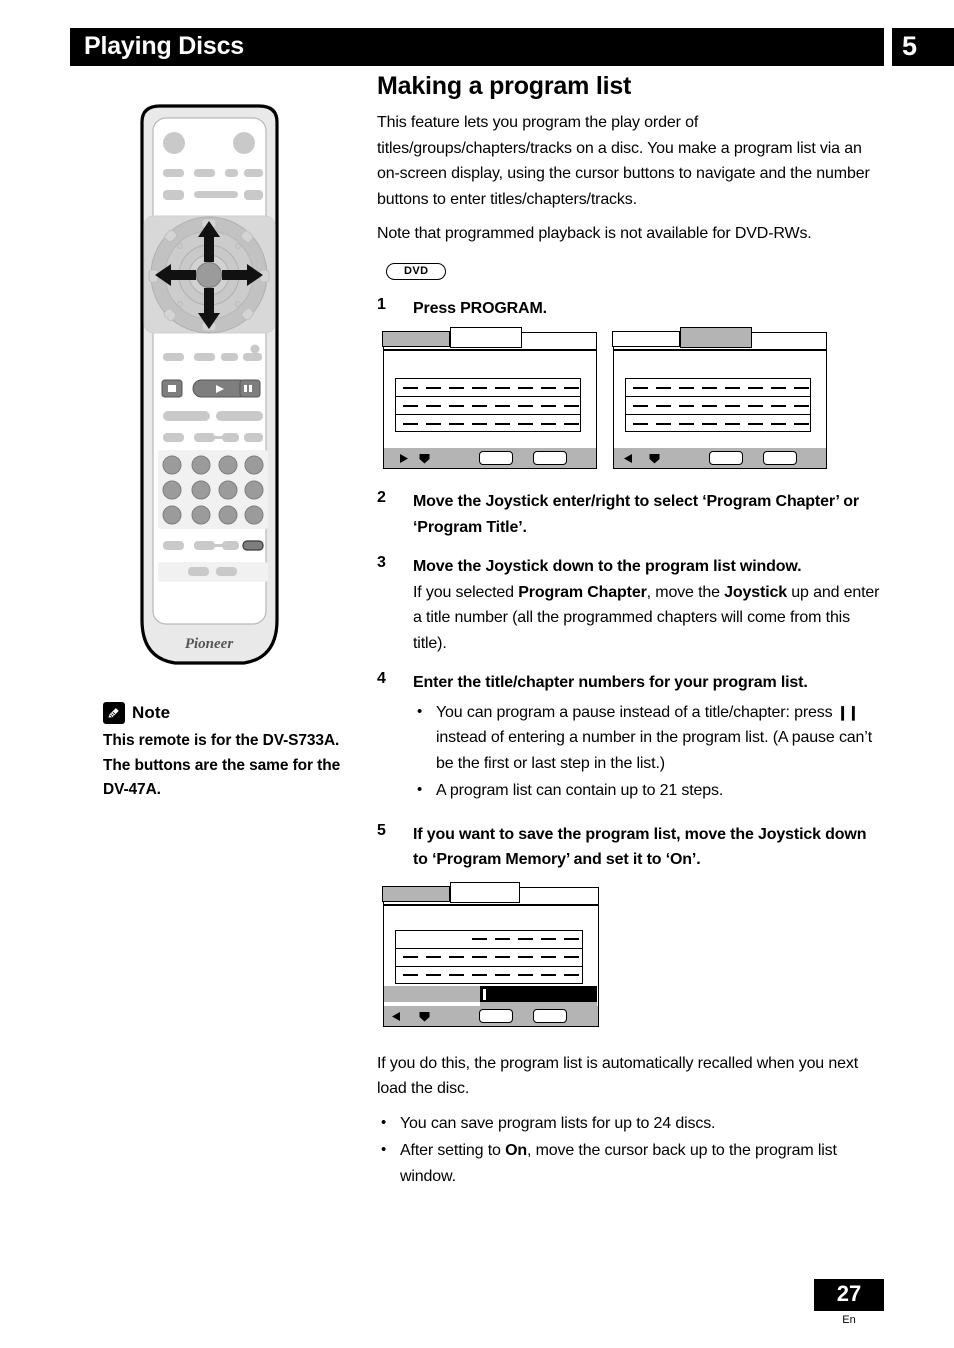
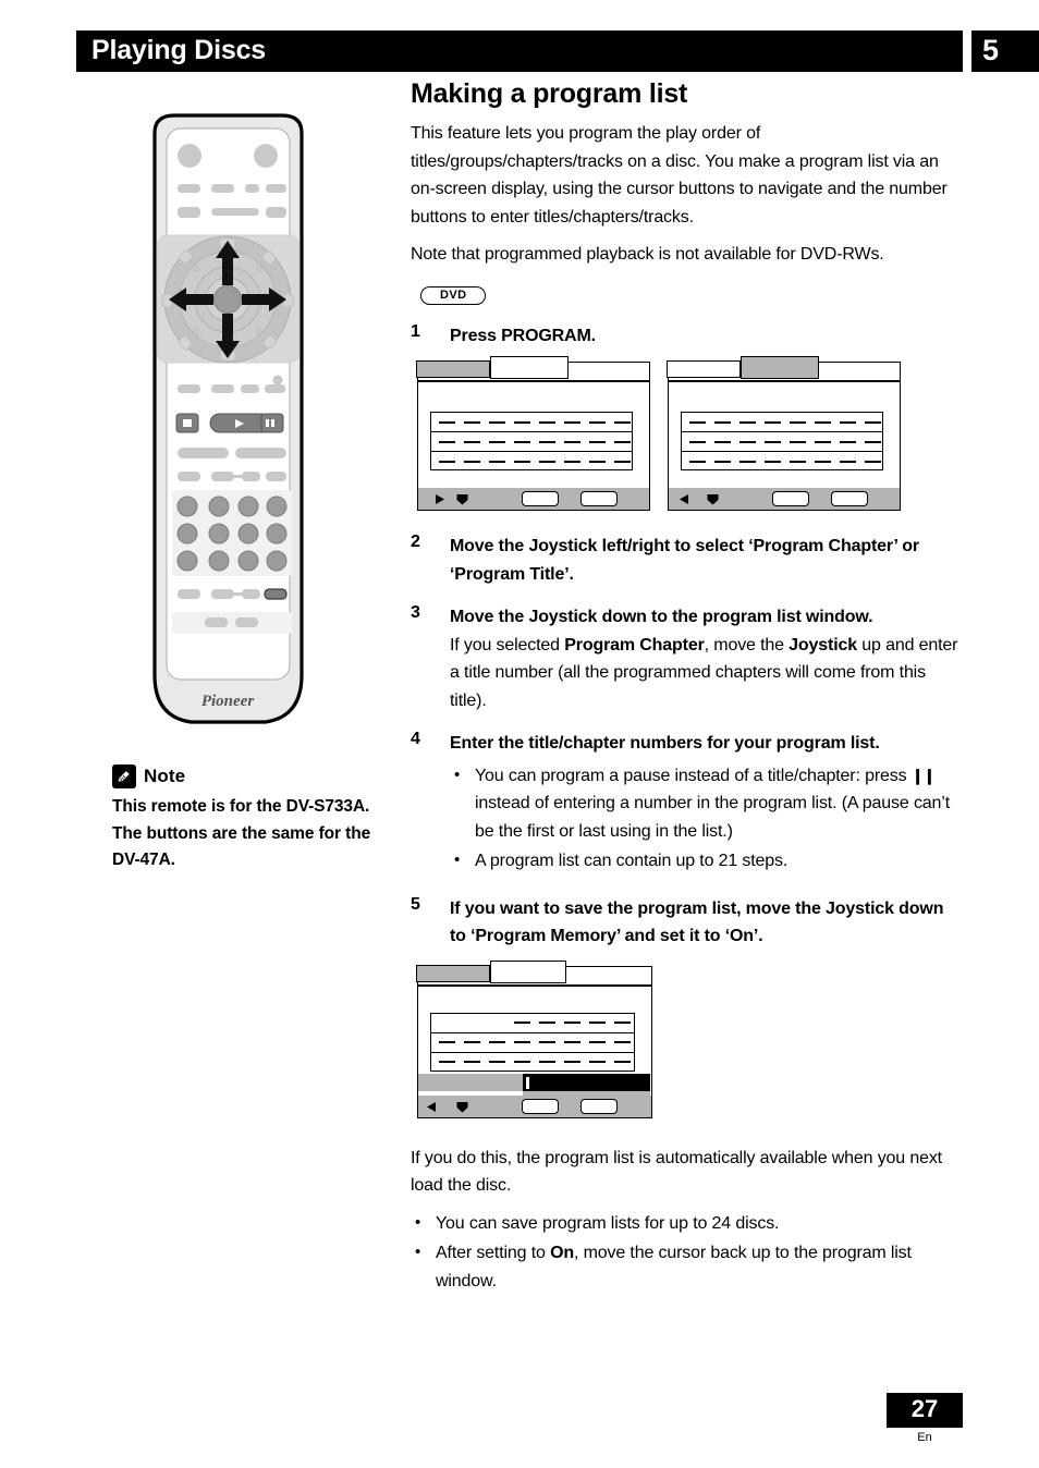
  Playing Discs
  5
  Pioneer
  Note
  This remote is for the DV-S733A. The buttons are the same for the DV-47A.
  Making a program list
  This feature lets you program the play order of titles/groups/chapters/tracks on a disc. You make a program list via an on-screen display, using the cursor buttons to navigate and the number buttons to enter titles/chapters/tracks.
  Note that programmed playback is not available for DVD-RWs.
  DVD
  1
  Press PROGRAM.
  2
- Move the Joystick enter/right to select ‘Program Chapter’ or ‘Program Title’.
+ Move the Joystick left/right to select ‘Program Chapter’ or ‘Program Title’.
  3
  Move the Joystick down to the program list window.
  If you selected Program Chapter, move the Joystick up and enter a title number (all the programmed chapters will come from this title).
  4
  Enter the title/chapter numbers for your program list.
- You can program a pause instead of a title/chapter: press ❙❙ instead of entering a number in the program list. (A pause can’t be the first or last step in the list.)
+ You can program a pause instead of a title/chapter: press ❙❙ instead of entering a number in the program list. (A pause can’t be the first or last using in the list.)
  A program list can contain up to 21 steps.
  5
  If you want to save the program list, move the Joystick down to ‘Program Memory’ and set it to ‘On’.
- If you do this, the program list is automatically recalled when you next load the disc.
+ If you do this, the program list is automatically available when you next load the disc.
  You can save program lists for up to 24 discs.
  After setting to On, move the cursor back up to the program list window.
  27
  En
